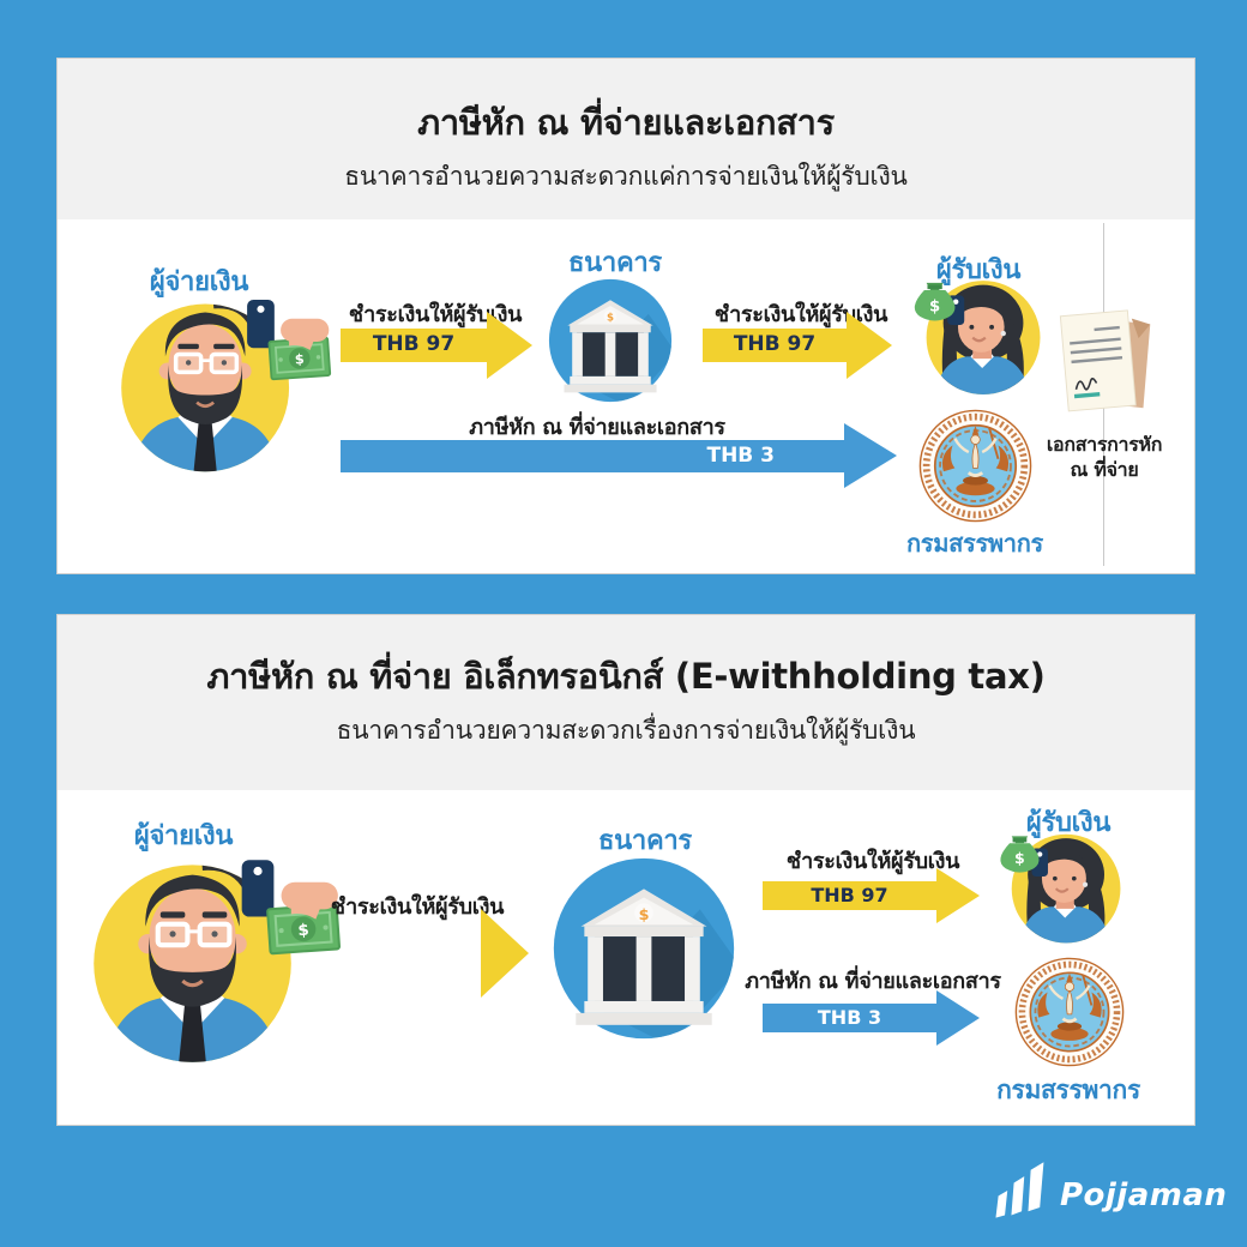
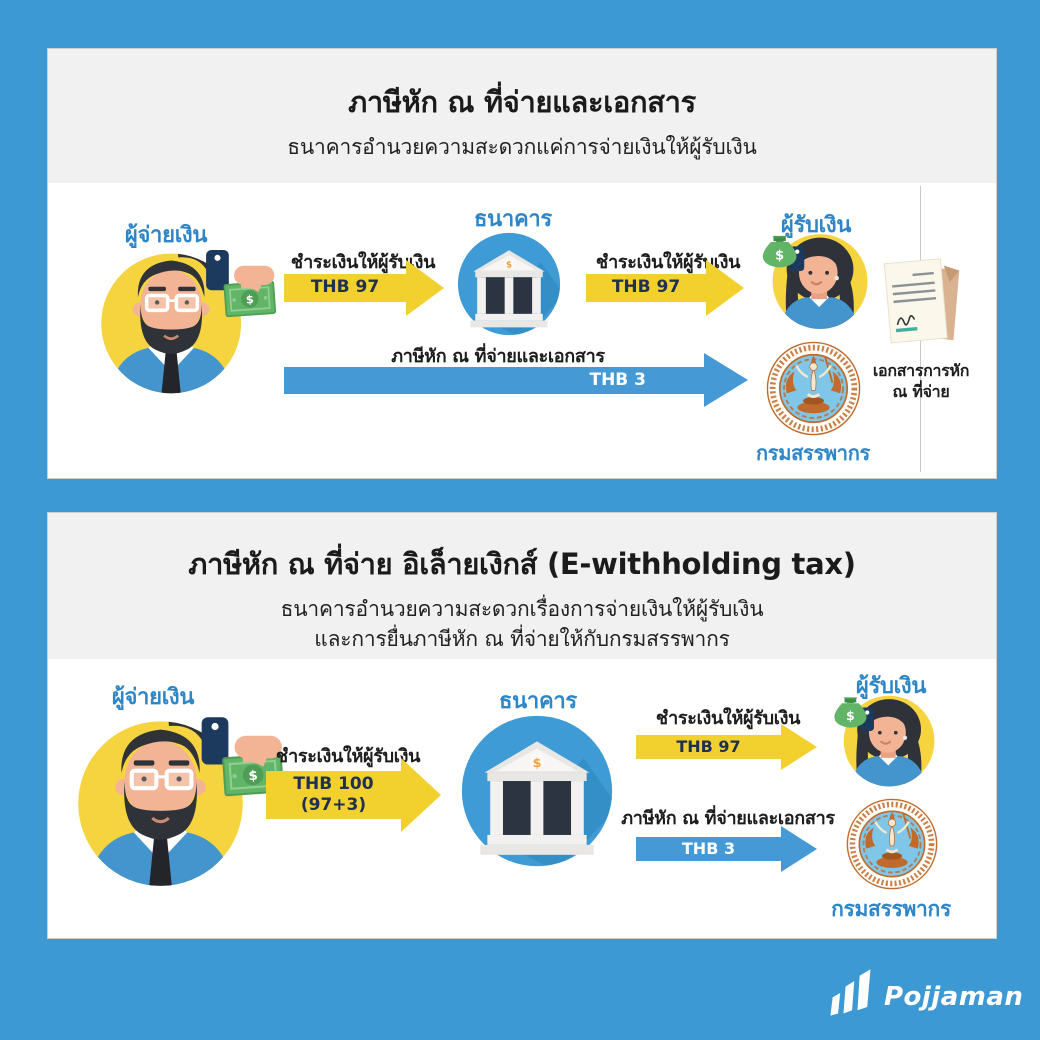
  ภาษีหัก ณ ที่จ่ายและเอกสาร
  ธนาคารอำนวยความสะดวกแค่การจ่ายเงินให้ผู้รับเงิน
  เอกสารการหัก
  ณ ที่จ่าย
  ผู้จ่ายเงิน
  ชำระเงินให้ผู้รับเงิน
  THB 97
  ธนาคาร
  $
  ชำระเงินให้ผู้รับเงิน
  THB 97
  ผู้รับเงิน
  $
  ภาษีหัก ณ ที่จ่ายและเอกสาร
  THB 3
  กรมสรรพากร
- ภาษีหัก ณ ที่จ่าย อิเล็กทรอนิกส์ (E-withholding tax)
+ ภาษีหัก ณ ที่จ่าย อิเล็ายเงิกส์ (E-withholding tax)
  ธนาคารอำนวยความสะดวกเรื่องการจ่ายเงินให้ผู้รับเงิน
+ และการยื่นภาษีหัก ณ ที่จ่ายให้กับกรมสรรพากร
  ผู้จ่ายเงิน
  ชำระเงินให้ผู้รับเงิน
+ THB 100
+ (97+3)
  ธนาคาร
  $
  ชำระเงินให้ผู้รับเงิน
  THB 97
  ภาษีหัก ณ ที่จ่ายและเอกสาร
  THB 3
  ผู้รับเงิน
  $
  กรมสรรพากร
  Pojjaman
